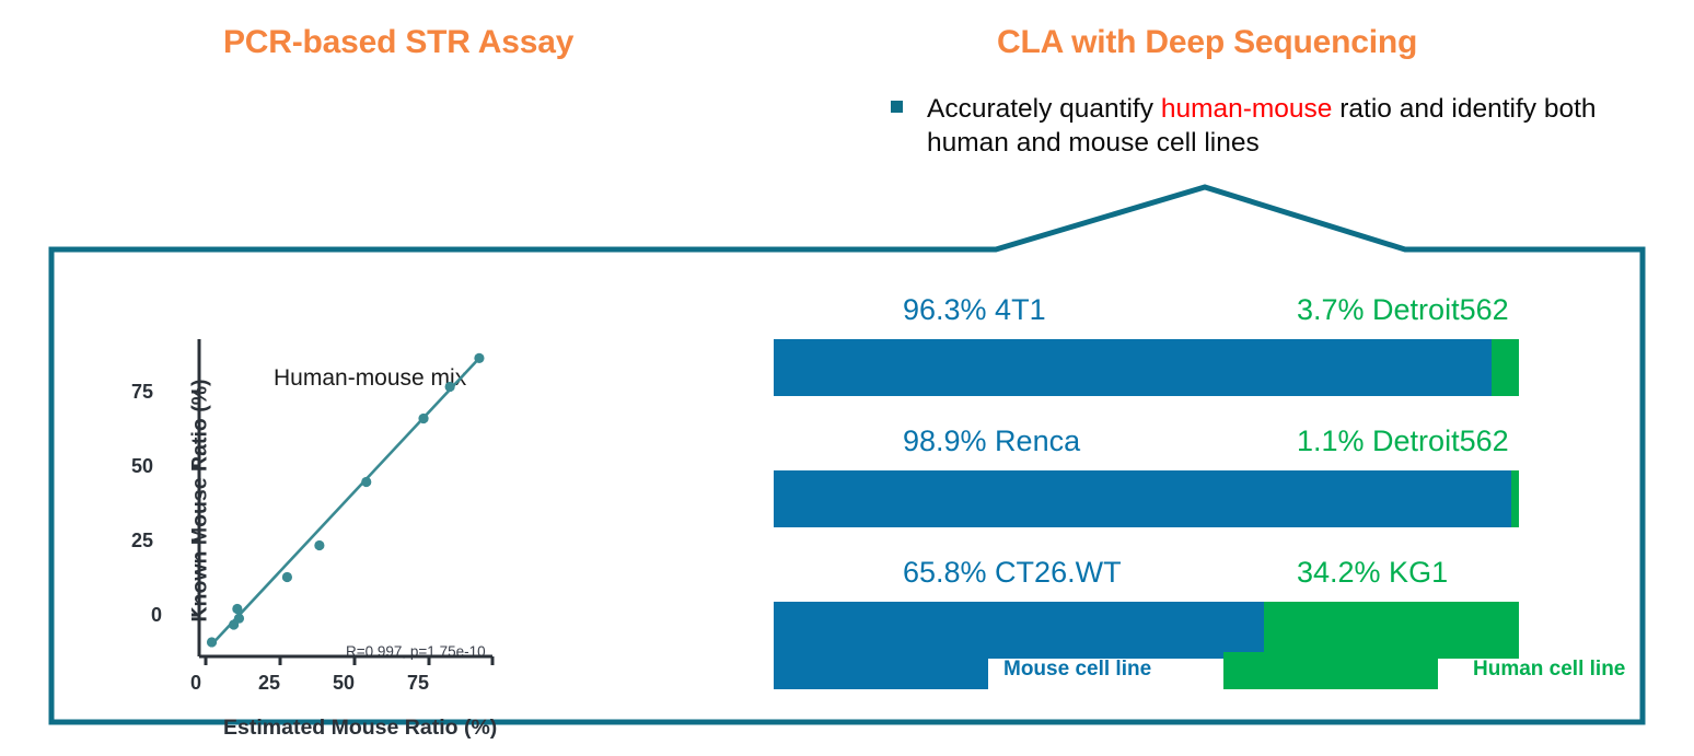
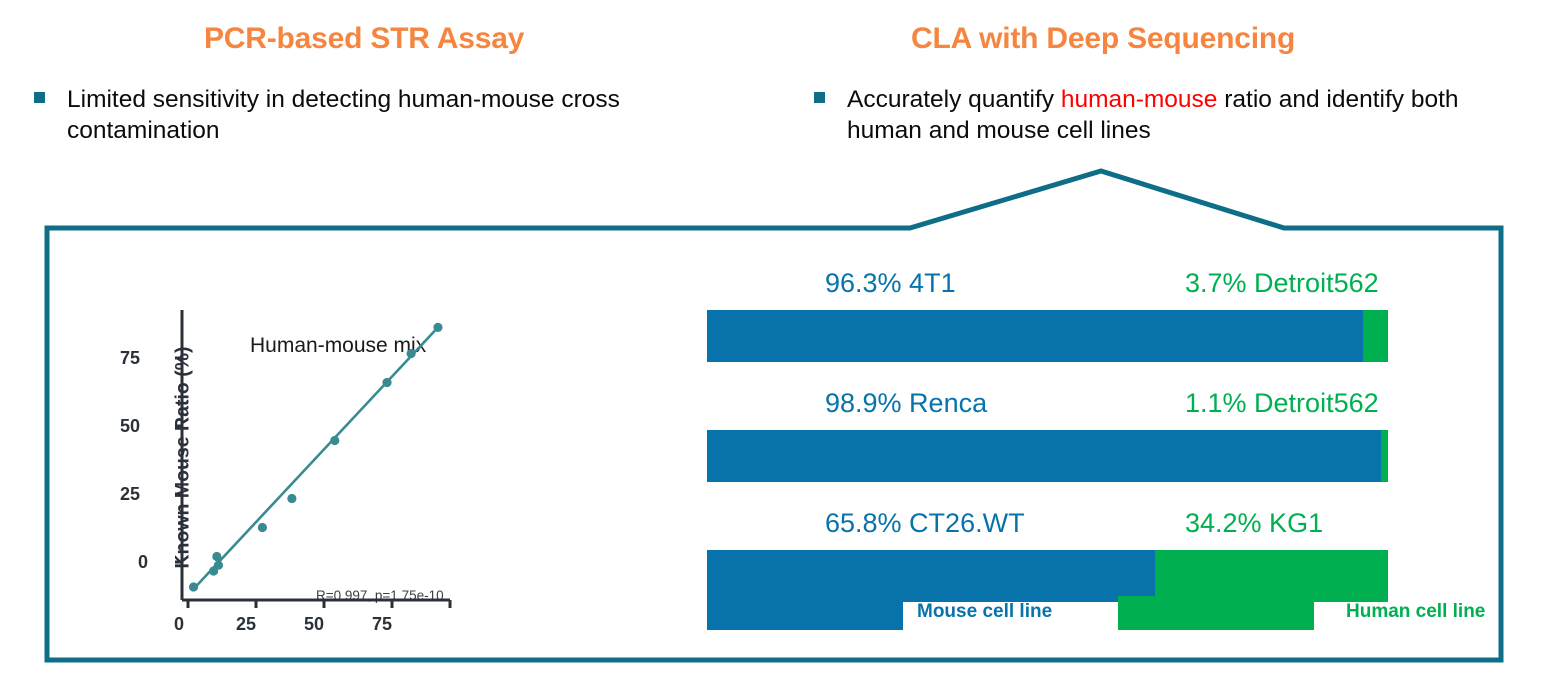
  PCR-based STR Assay
+ Limited sensitivity in detecting human-mouse cross contamination
  CLA with Deep Sequencing
  Accurately quantify human-mouse ratio and identify both human and mouse cell lines
  Human-mouse mi
- Estimated Mouse Ratio (%)
  R=0.997, p=1.75e-10
  0
  25
  50
  75
  0
  25
  50
  75
  96.3% 4T1
  3.7% Detroit562
  98.9% Renca
  1.1% Detroit562
  65.8% CT26.WT
  34.2% KG1
  Mouse cell line
  Human cell line
